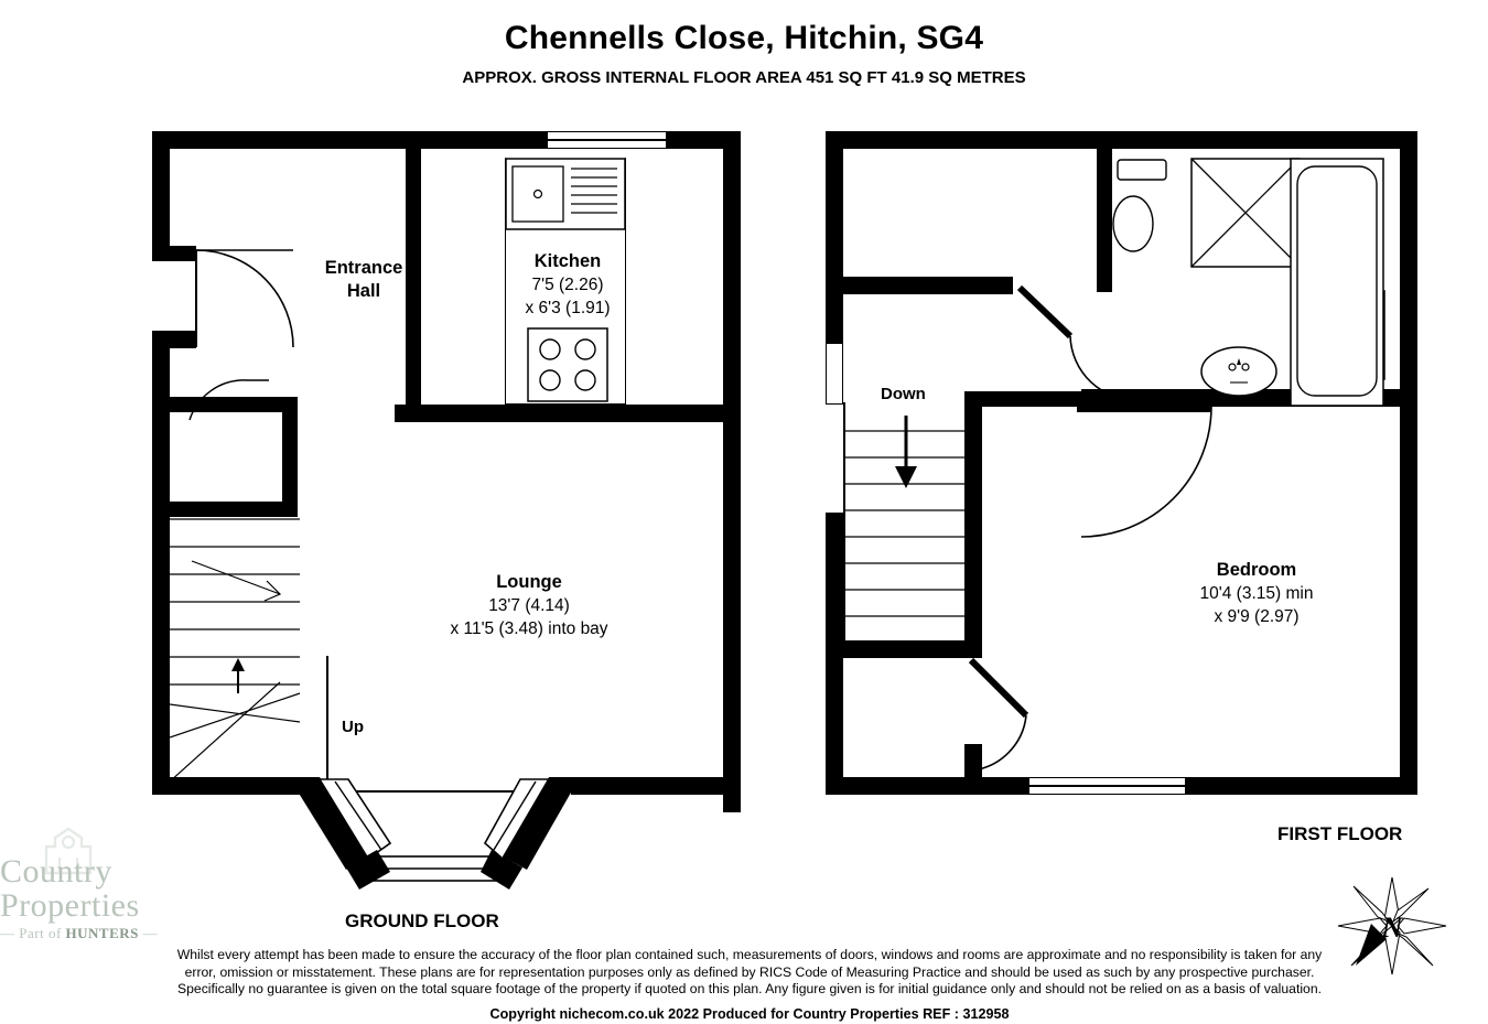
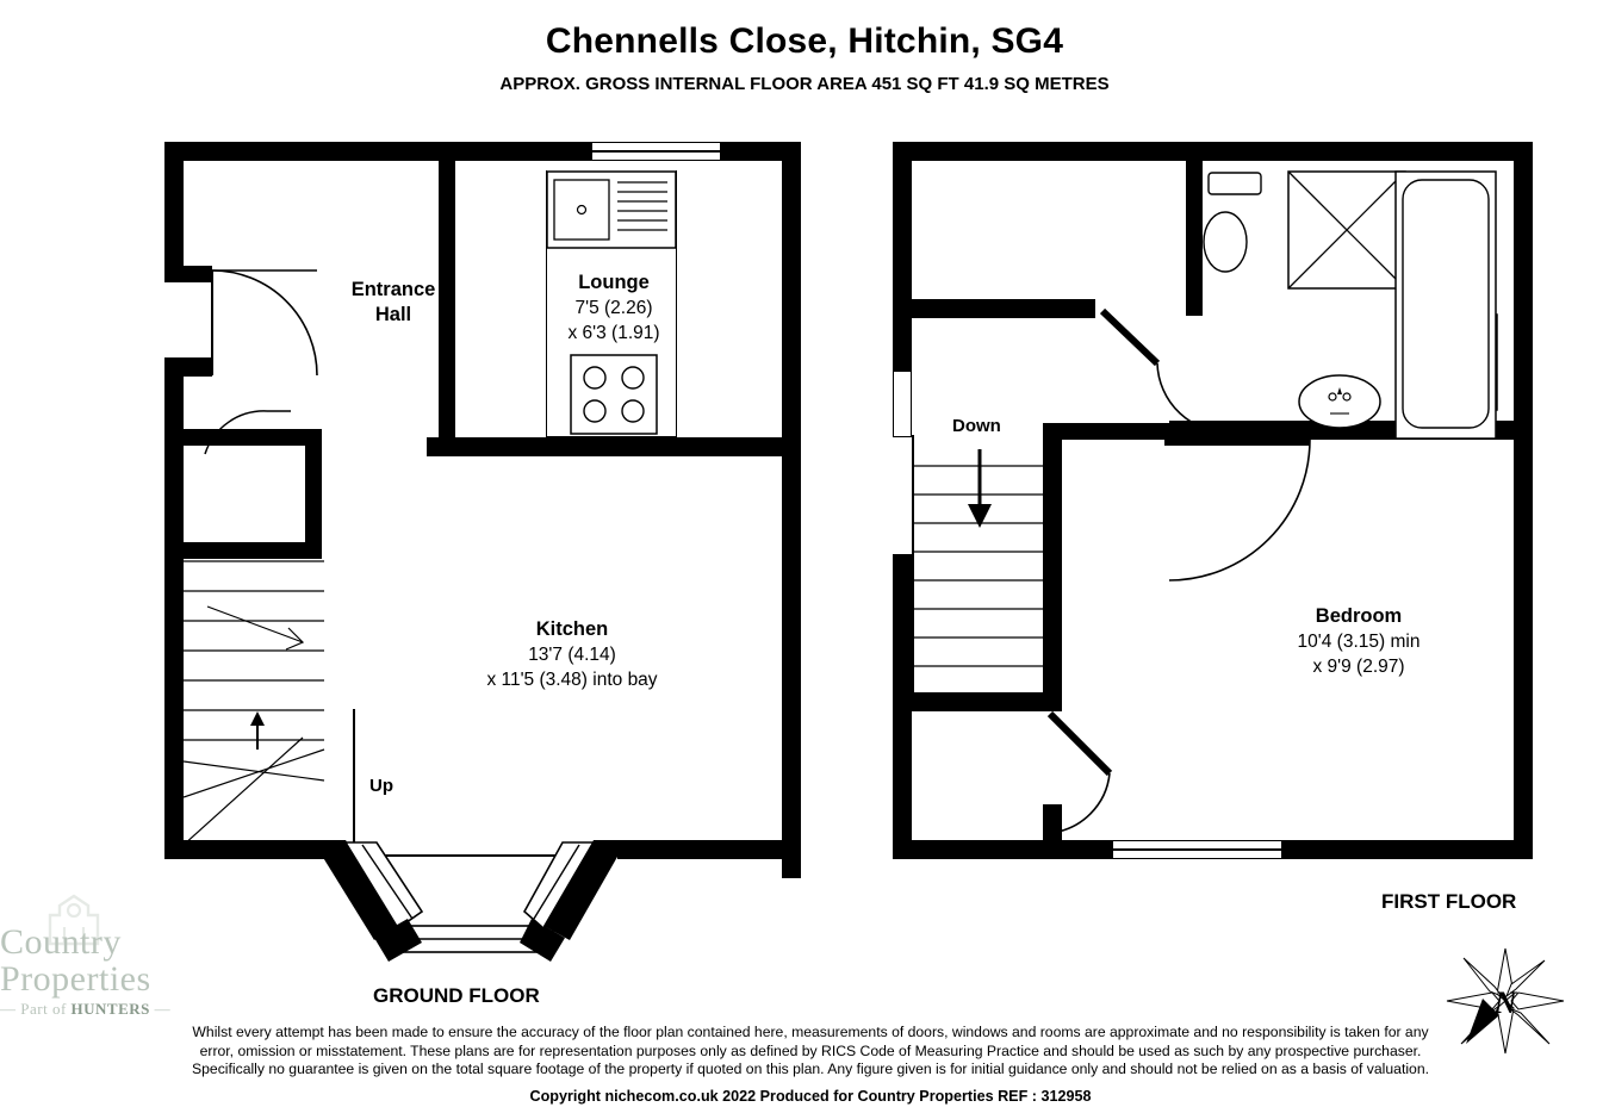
  Chennells Close, Hitchin, SG4
  APPROX. GROSS INTERNAL FLOOR AREA 451 SQ FT 41.9 SQ METRES
  Entrance
  Hall
- Kitchen
+ Lounge
  7'5 (2.26)
  x 6'3 (1.91)
- Lounge
+ Kitchen
  13'7 (4.14)
  x 11'5 (3.48) into bay
  Up
  GROUND FLOOR
  Down
  Bedroom
  10'4 (3.15) min
  x 9'9 (2.97)
  FIRST FLOOR
  Country
  Properties
  — Part of HUNTERS —
  N
- Whilst every attempt has been made to ensure the accuracy of the floor plan contained such, measurements of doors, windows and rooms are approximate and no responsibility is taken for any
+ Whilst every attempt has been made to ensure the accuracy of the floor plan contained here, measurements of doors, windows and rooms are approximate and no responsibility is taken for any
  error, omission or misstatement. These plans are for representation purposes only as defined by RICS Code of Measuring Practice and should be used as such by any prospective purchaser.
  Specifically no guarantee is given on the total square footage of the property if quoted on this plan. Any figure given is for initial guidance only and should not be relied on as a basis of valuation.
  Copyright nichecom.co.uk 2022 Produced for Country Properties REF : 312958
